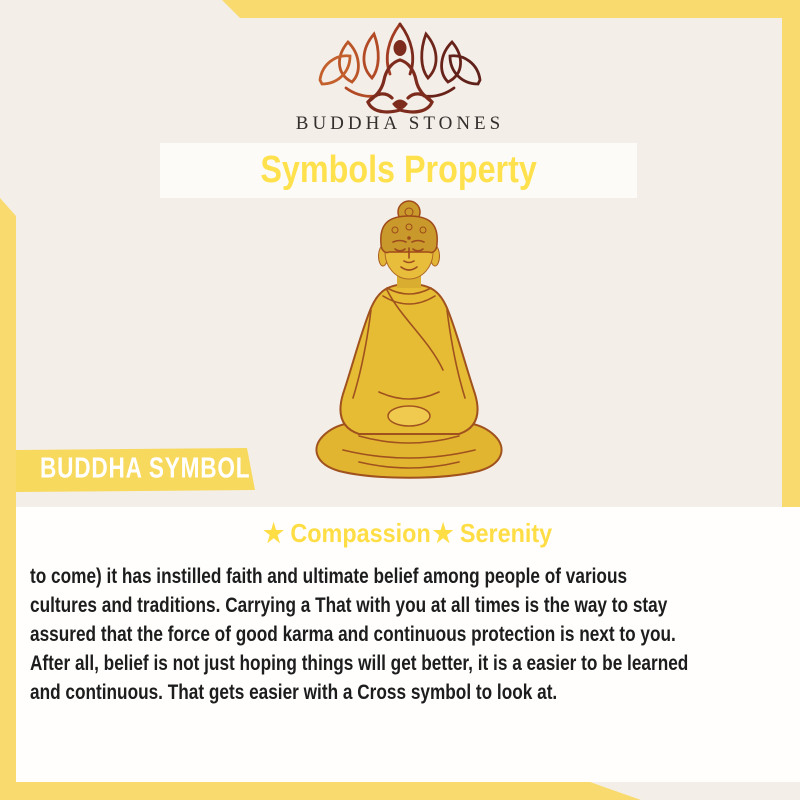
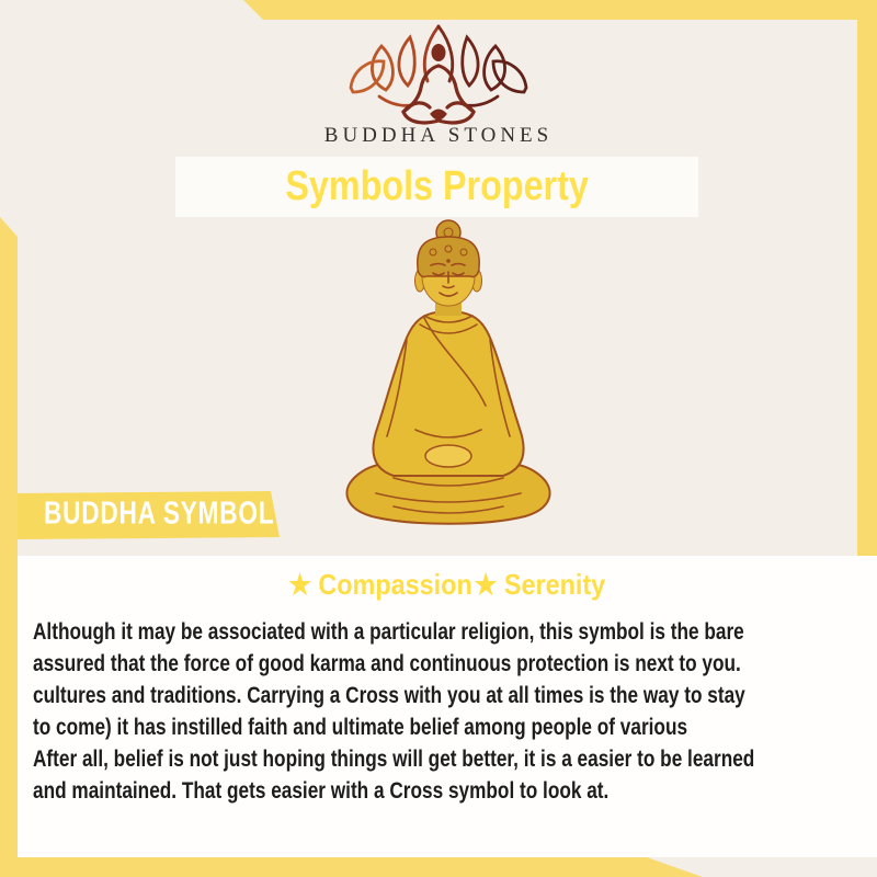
  BUDDHA STONES
  Symbols Property
  BUDDHA SYMBOL
  ★ Compassion★ Serenity
+ Although it may be associated with a particular religion, this symbol is the bare
- to come) it has instilled faith and ultimate belief among people of various
+ assured that the force of good karma and continuous protection is next to you.
- cultures and traditions. Carrying a That with you at all times is the way to stay
+ cultures and traditions. Carrying a Cross with you at all times is the way to stay
- assured that the force of good karma and continuous protection is next to you.
+ to come) it has instilled faith and ultimate belief among people of various
  After all, belief is not just hoping things will get better, it is a easier to be learned
- and continuous. That gets easier with a Cross symbol to look at.
+ and maintained. That gets easier with a Cross symbol to look at.
